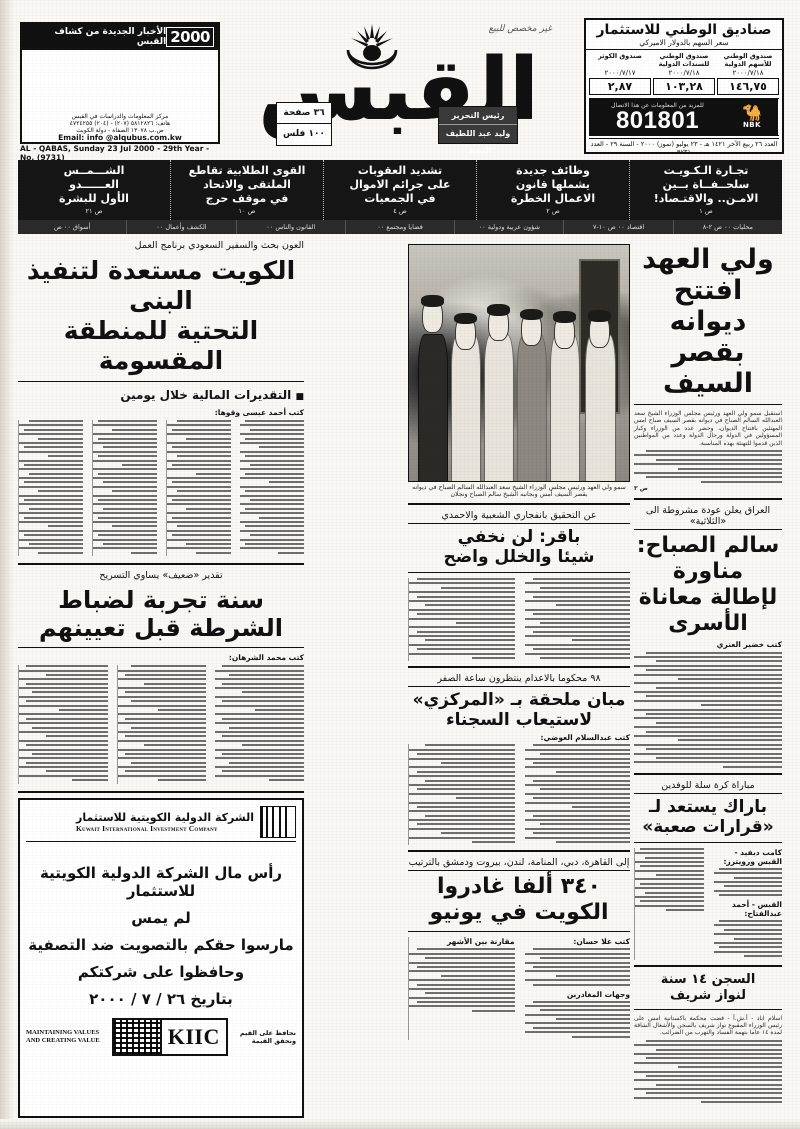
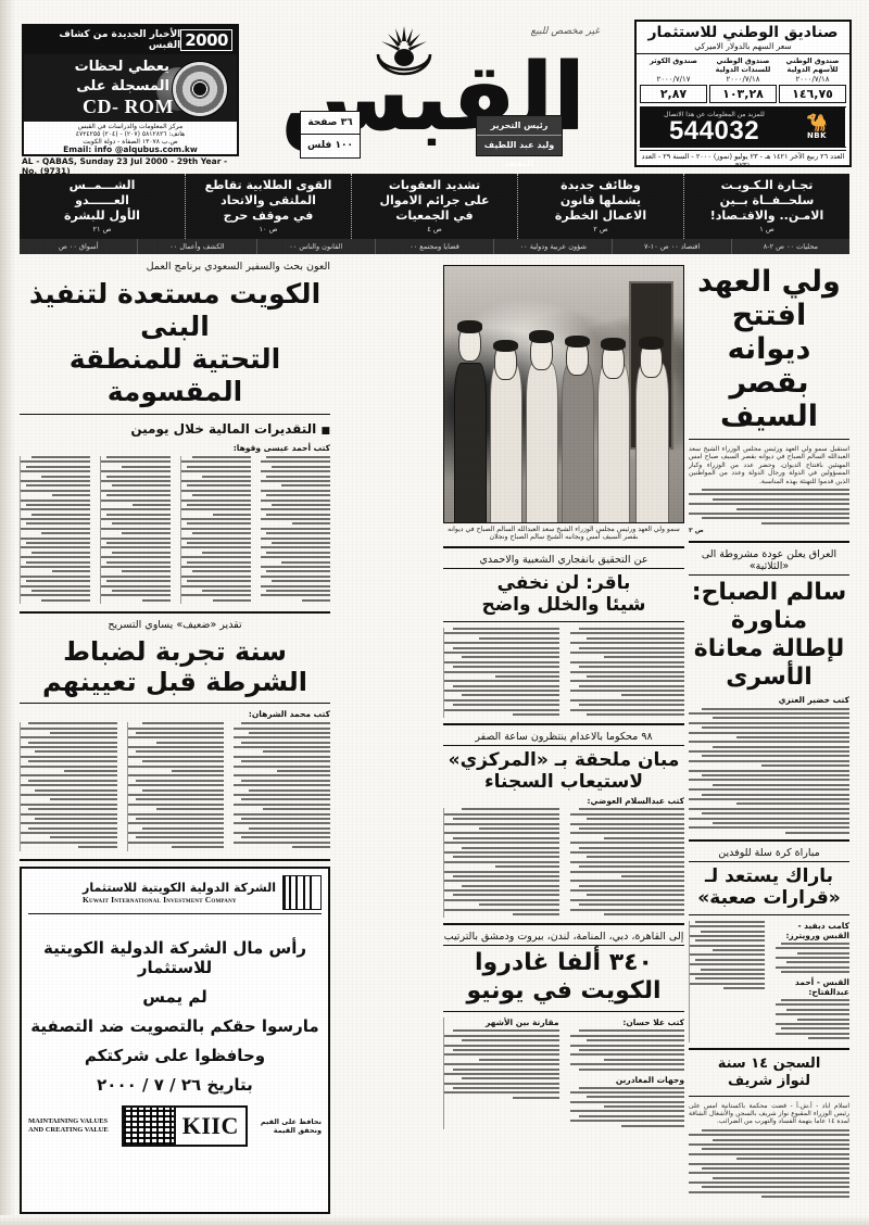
  2000
  الأخبار الجديدة من كشاف القبس
+ يعطي لحظات
+ المسجلة على
+ CD- ROM
  Email: info @alqubus.com.kw
  AL - QABAS, Sunday 23 Jul 2000 - 29th Year - No. (9731)
  غير مخصص للبيع
  القبس
  ٣٦ صفحة
  ١٠٠ فلس
  رئيس التحرير
  وليد عبد اللطيف
  صناديق الوطني للاستثمار
  سعر السهم بالدولار الاميركي
  صندوق الوطني للأسهم الدولية
  ٢٠٠٠/٧/١٨
  ١٤٦,٧٥
  صندوق الوطني للسندات الدولية
  ٢٠٠٠/٧/١٨
  ١٠٣,٢٨
  صندوق الكوثر
  ٢٠٠٠/٧/١٧
  ٢,٨٧
  🐪
  NBK
- 801801
+ 544032
  العدد ٢٦ ربيع الآخر ١٤٢١ هـ - ٢٣ يوليو (تموز) ٢٠٠٠ - السنة ٢٩ - العدد ٩٧٣١
  تجـارة الـكـويـت
  سلحــفــاة بــين
  الامـن.. والاقتـصاد!
  ص ١
  وظائف جديدة
  يشملها قانون
  الاعمال الخطرة
  ص ٢
  تشديد العقوبات
  على جرائم الاموال
  في الجمعيات
  ص ٤
  القوى الطلابية تقاطع
  الملتقى والاتحاد
  في موقف حرج
  ص ١٠
  الشـــمــس
  العــــــدو
  الأول للبشرة
  ص ٢١
  محليات ٠٠ ص ٢-٨
  اقتصاد ٠٠ ص ١٠-٧
  شؤون عربية ودولية ٠٠
  قضايا ومجتمع ٠٠
  القانون والناس ٠٠
  الكشف وأعمال ٠٠
  أسواق ٠٠ ص
  ولي العهد
  افتتح ديوانه
  بقصر السيف
  العراق يعلن عودة مشروطة الى «الثلاثية»
  سالم الصباح: مناورة
  لإطالة معاناة الأسرى
  كتب خضير العنزي
  مباراة كرة سلة للوفدين
  باراك يستعد لـ «قرارات صعبة»
  كامب ديفيد - القبس ورويترز:
  القبس - أحمد عبدالفتاح:
  السجن ١٤ سنة
  لنواز شريف
  عن التحقيق بانفجاري الشعبية والاحمدي
  باقر: لن نخفي
  شيئا والخلل واضح
  ٩٨ محكوما بالاعدام ينتظرون ساعة الصفر
  مبان ملحقة بـ «المركزي»
  لاستيعاب السجناء
  كتب عبدالسلام العوضي:
  إلى القاهرة، دبي، المنامة، لندن، بيروت ودمشق بالترتيب
  ٣٤٠ ألفا غادروا الكويت في يونيو
  كتب علا حسان:
  وجهات المغادرين
  مقارنة بين الأشهر
  العون بحث والسفير السعودي برنامج العمل
  الكويت مستعدة لتنفيذ البنى
  التحتية للمنطقة المقسومة
  ■ التقديرات المالية خلال يومين
  كتب أحمد عيسى وقوها:
  تقدير «ضعيف» يساوي التسريح
  سنة تجربة لضباط
  الشرطة قبل تعيينهم
  كتب محمد الشرهان:
  الشركة الدولية الكويتية للاستثمار
  Kuwait International Investment Company
  رأس مال الشركة الدولية الكويتية للاستثمار
  لم يمس
  مارسوا حقكم بالتصويت ضد التصفية
  وحافظوا على شركتكم
  بتاريخ ٢٦ / ٧ / ٢٠٠٠
  نحافظ على القيم
  ونحقق القيمة
  KIIC
